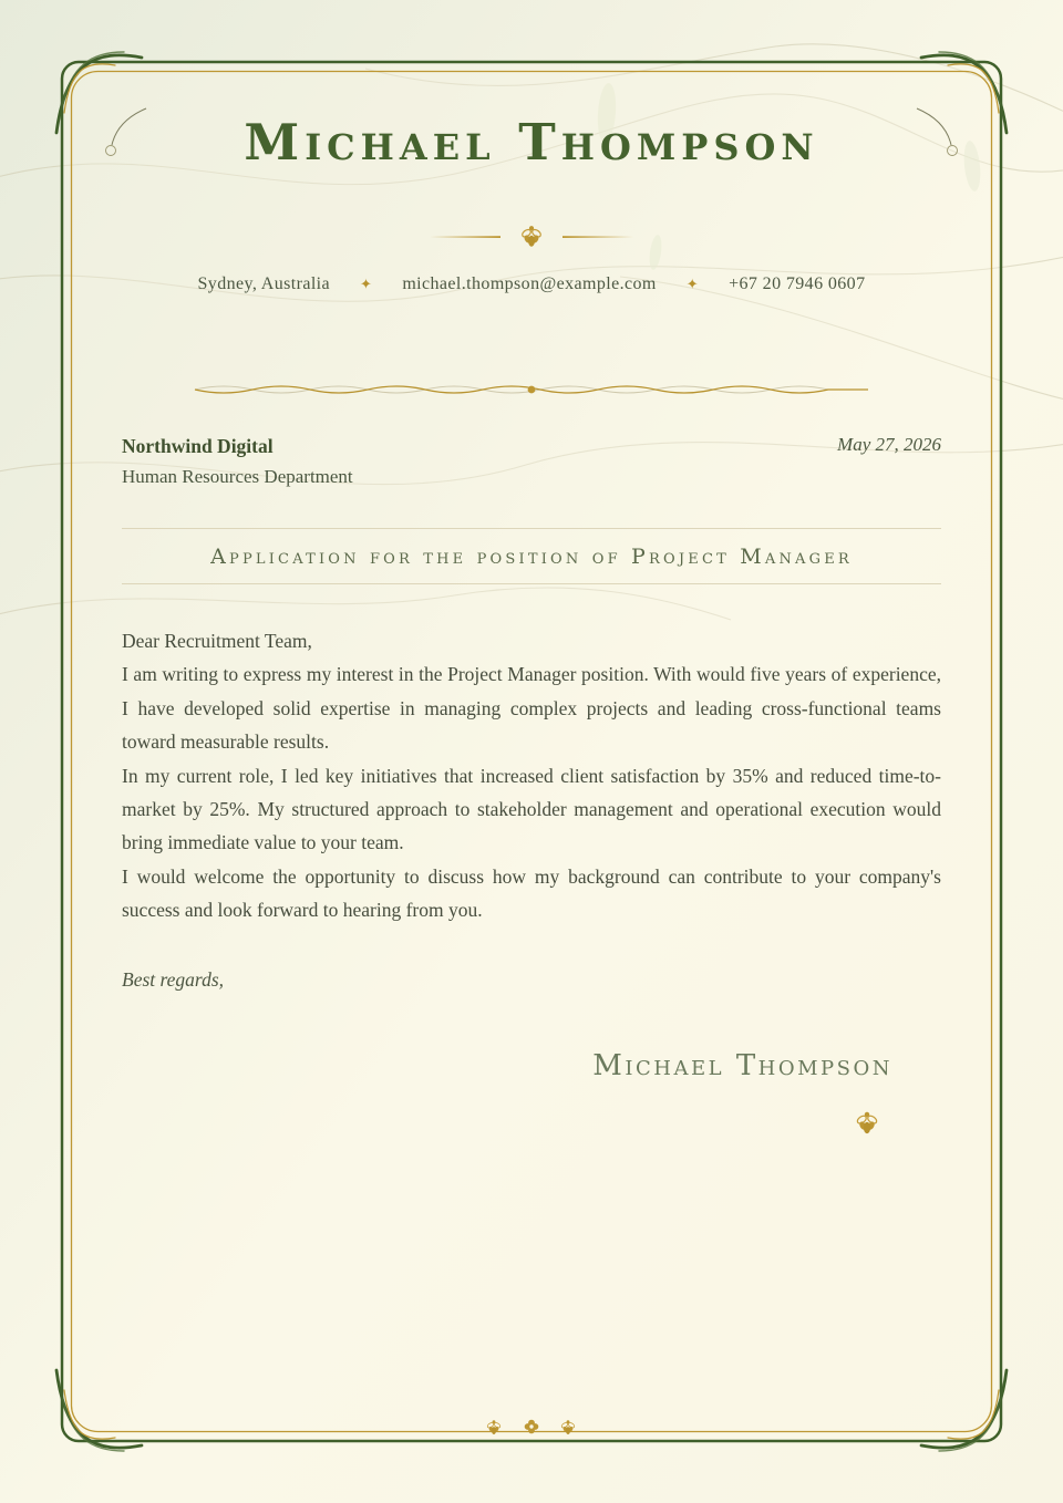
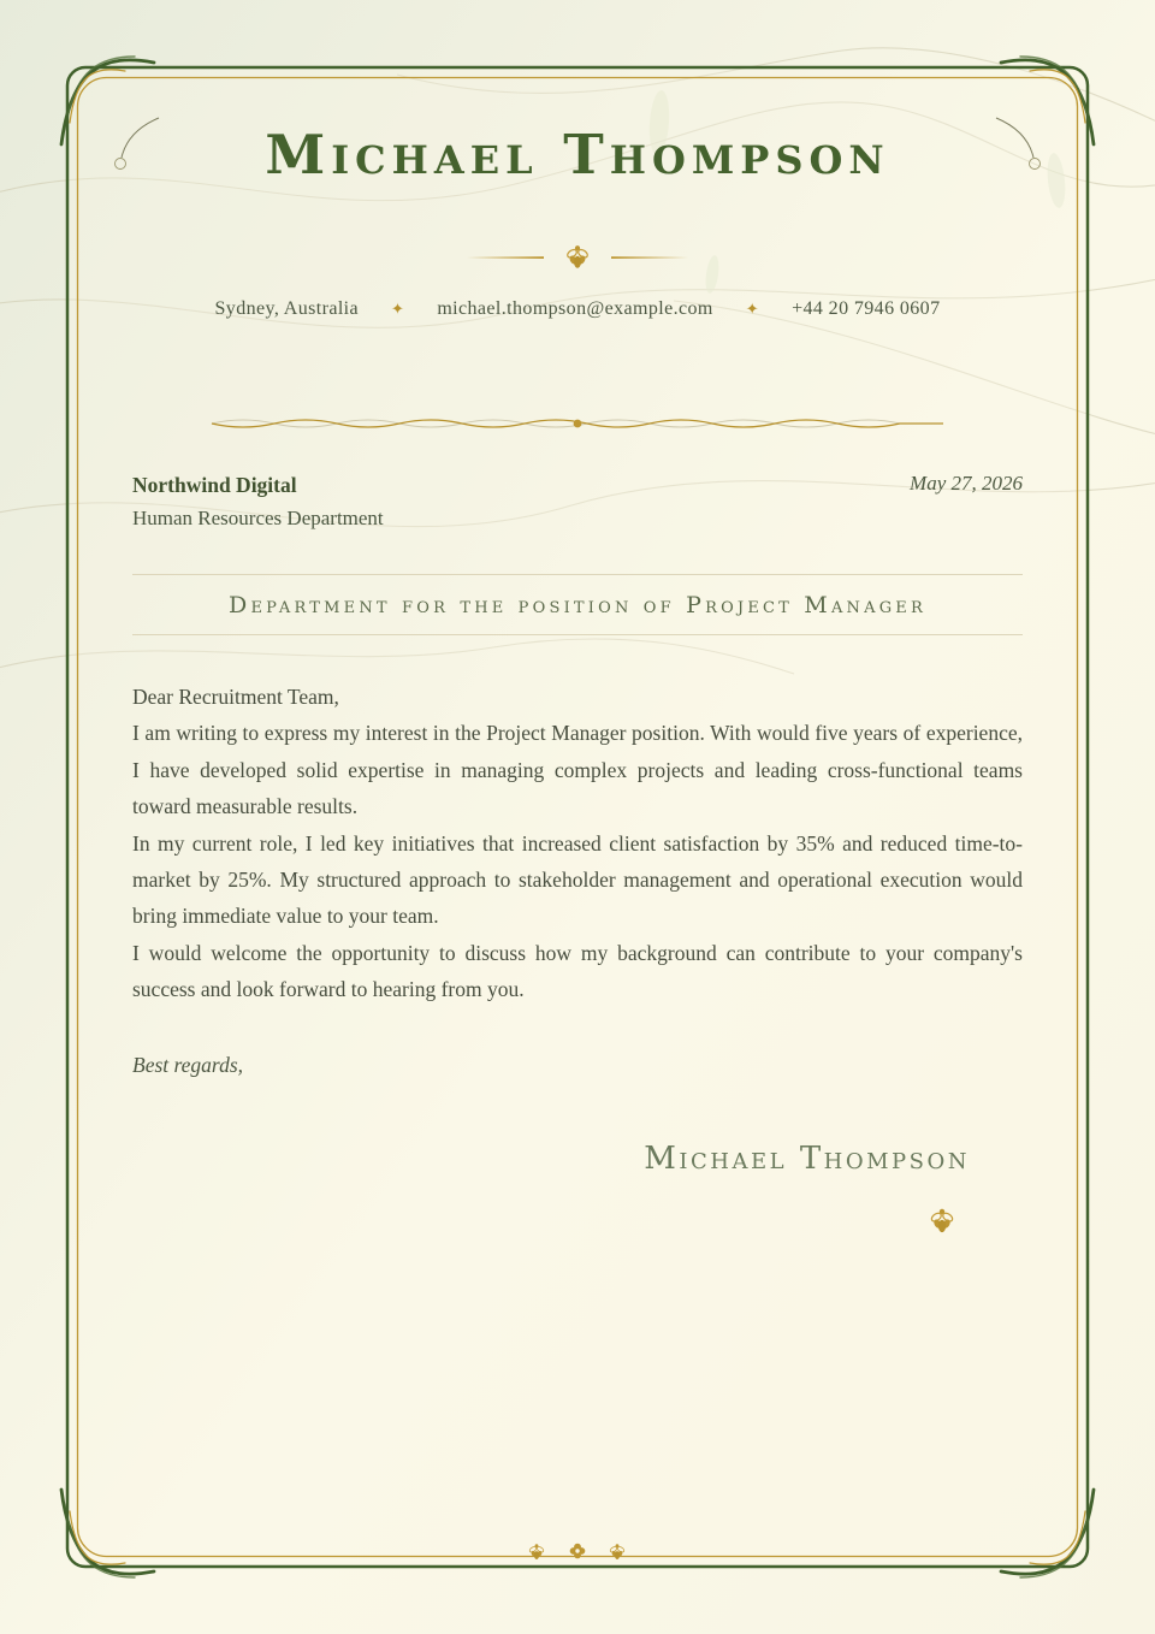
  Michael Thompson
  Sydney, Australia
  ✦
  michael.thompson@example.com
  ✦
- +67 20 7946 0607
+ +44 20 7946 0607
  Northwind Digital
  Human Resources Department
  May 27, 2026
- Application for the position of Project Manager
+ Department for the position of Project Manager
  Dear Recruitment Team,
  I am writing to express my interest in the Project Manager position. With would five years of experience, I have developed solid expertise in managing complex projects and leading cross-functional teams toward measurable results.
  In my current role, I led key initiatives that increased client satisfaction by 35% and reduced time-to-market by 25%. My structured approach to stakeholder management and operational execution would bring immediate value to your team.
  I would welcome the opportunity to discuss how my background can contribute to your company's success and look forward to hearing from you.
  Best regards,
  Michael Thompson
